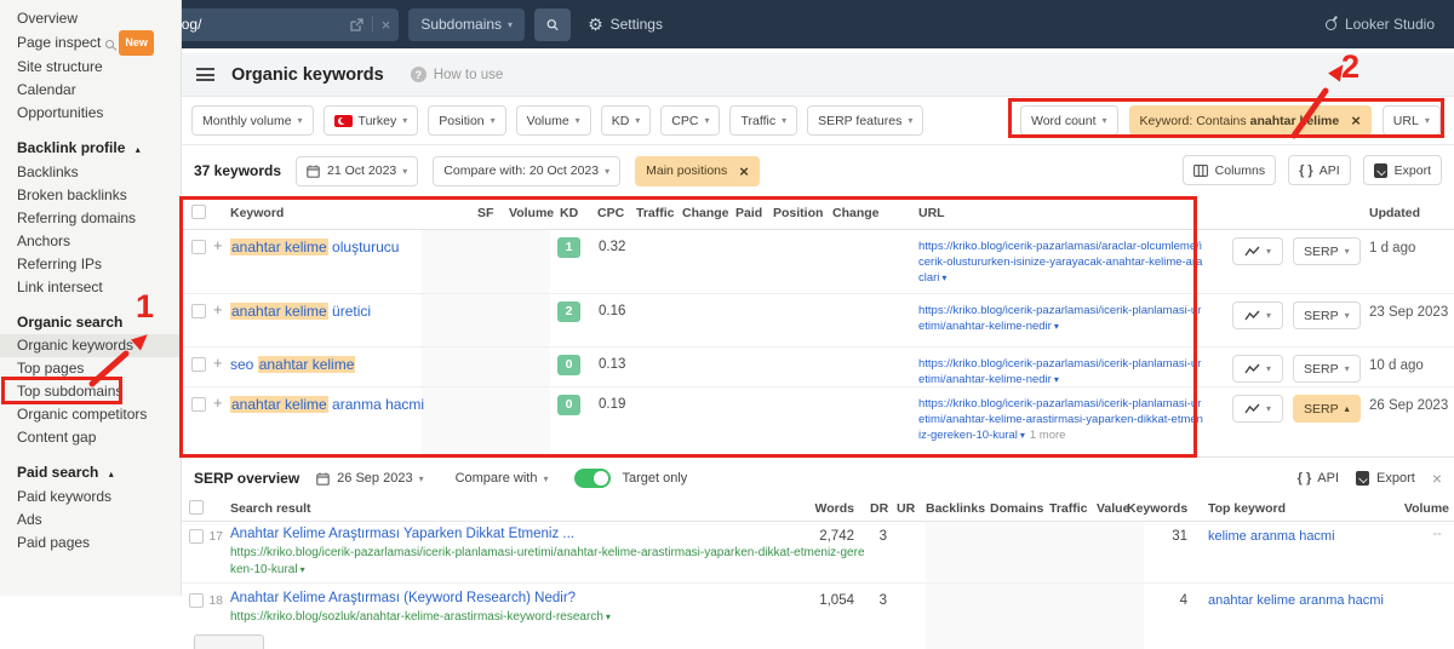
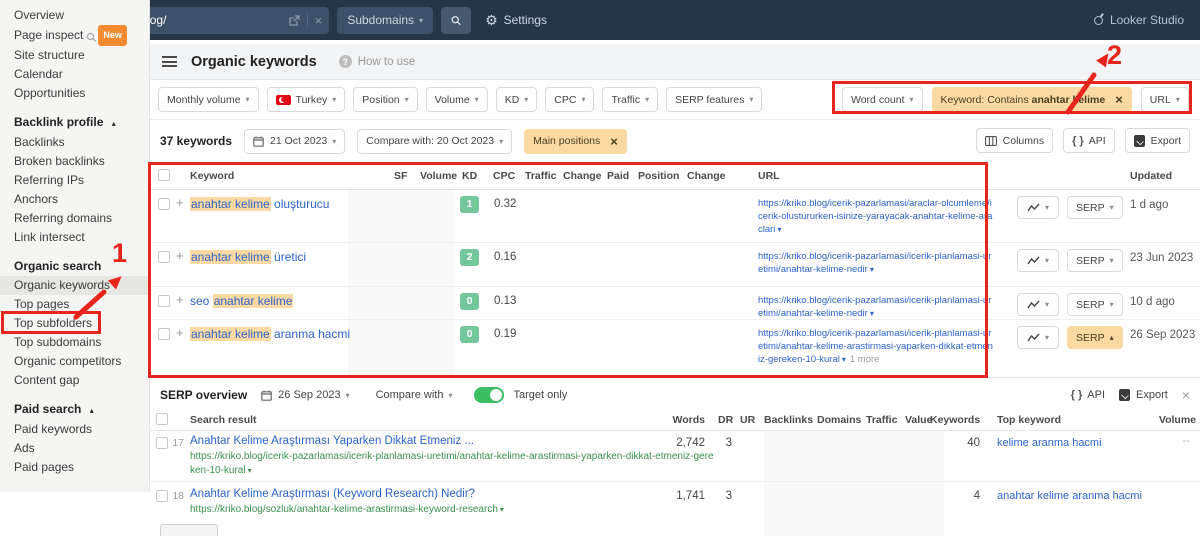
  ×
  Subdomains
  ▾
  ⚙
  Settings
  Looker Studio
  Overview
  Page inspect New
  Site structure
  Calendar
  Opportunities
  Backlink profile ▴
  Backlinks
  Broken backlinks
- Referring domains
+ Referring IPs
  Anchors
- Referring IPs
+ Referring domains
  Link intersect
  Organic search
  Organic keywords
  Top pages
+ Top subfolders
  Top subdomains
  Organic competitors
  Content gap
  Paid search ▴
  Paid keywords
  Ads
  Paid pages
  Organic keywords
  ?
  How to use
  Monthly volume
  ▾
  Turkey
  ▾
  Position
  ▾
  Volume
  ▾
  KD
  ▾
  CPC
  ▾
  Traffic
  ▾
  SERP features
  ▾
  Word count
  ▾
  Keyword: Contains
  anahtarelime
  ×
  URL
  ▾
  37 keywords
  21 Oct 2023
  ▾
  Compare with: 20 Oct 2023
  ▾
  Main positions
  ×
  Columns
  { }
  API
  Export
  Keyword
  SF
  Volume
  KD
  CPC
  Traffic
  Change
  Paid
  Position
  Change
  URL
  Updated
  +
  anahtar kelime oluşturucu
  1
  0.32
  https://kriko.blog/icerik-pazarlamasi/araclar-olcumleme/icerik-olustururken-isinize-yarayacak-anahtar-kelime-araclari ▾
  ▾
  SERP
  ▾
  1 d ago
  +
  anahtar kelime üretici
  2
  0.16
  https://kriko.blog/icerik-pazarlamasi/icerik-planlamasi-uretimi/anahtar-kelime-nedir ▾
  ▾
  SERP
  ▾
- 23 Sep 2023
+ 23 Jun 2023
  +
  seo anahtar kelime
  0
  0.13
  https://kriko.blog/icerik-pazarlamasi/icerik-planlamasi-uretimi/anahtar-kelime-nedir ▾
  ▾
  SERP
  ▾
  10 d ago
  +
  anahtar kelime aranma hacmi
  0
  0.19
  https://kriko.blog/icerik-pazarlamasi/icerik-planlamasi-uretimi/anahtar-kelime-arastirmasi-yaparken-dikkat-etmeniz-gereken-10-kural ▾ 1 more
  ▾
  SERP
  ▴
  26 Sep 2023
  SERP overview
  26 Sep 2023
  ▾
  Compare with
  ▾
  Target only
  { }
  API
  Export
  ×
  Search result
  Words
  DR
  UR
  Backlinks
  Domains
  Traffic
  Value
  Keywords
  Top keyword
  Volume
  17
  Anahtar Kelime Araştırması Yaparken Dikkat Etmeniz ...
  https://kriko.blog/icerik-pazarlamasi/icerik-planlamasi-uretimi/anahtar-kelime-arastirmasi-yaparken-dikkat-etmeniz-gereken-10-kural ▾
  2,742
  3
- 31
+ 40
  kelime aranma hacmi
  --
  18
  Anahtar Kelime Araştırması (Keyword Research) Nedir?
  https://kriko.blog/sozluk/anahtar-kelime-arastirmasi-keyword-research ▾
- 1,054
+ 1,741
  3
  4
  anahtar kelime aranma hacmi
  1
  2
